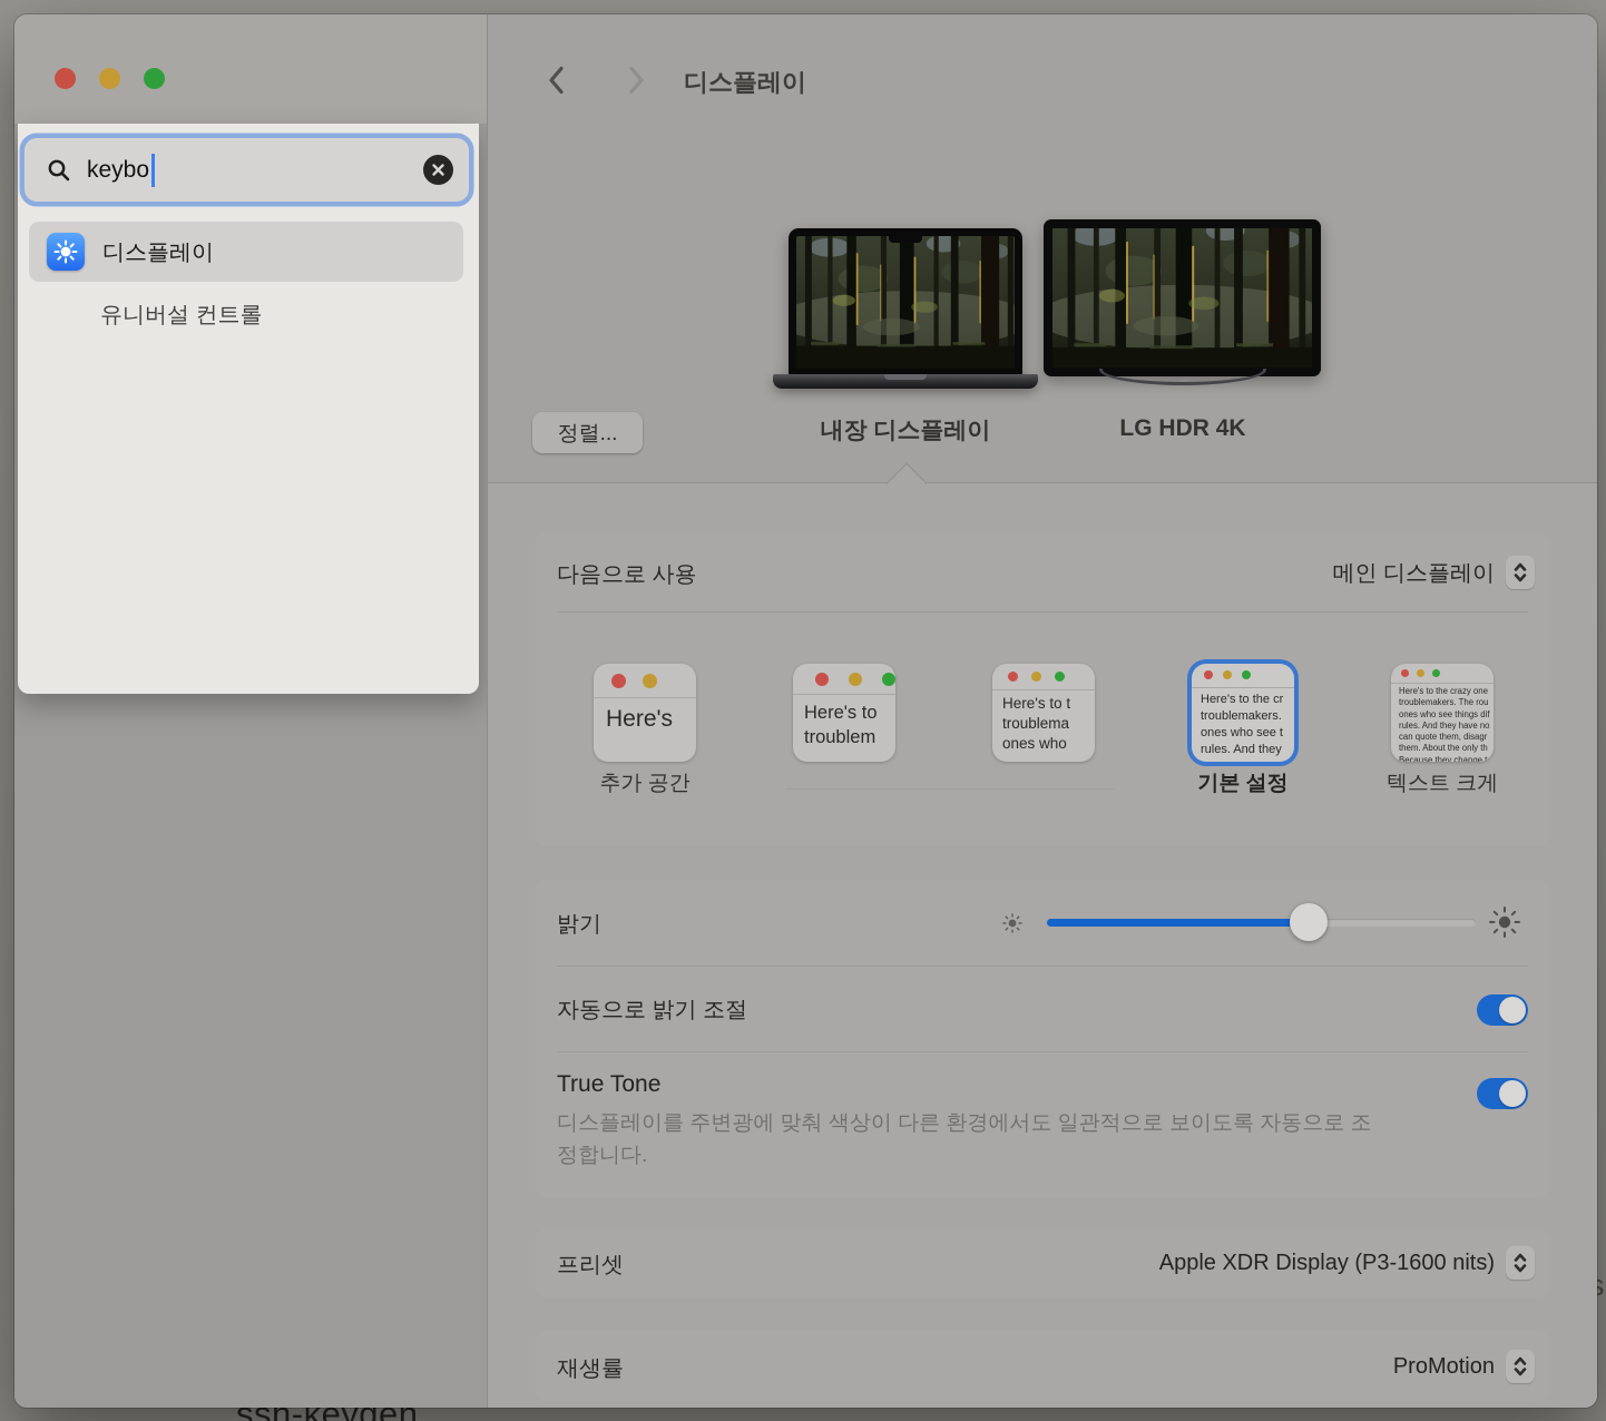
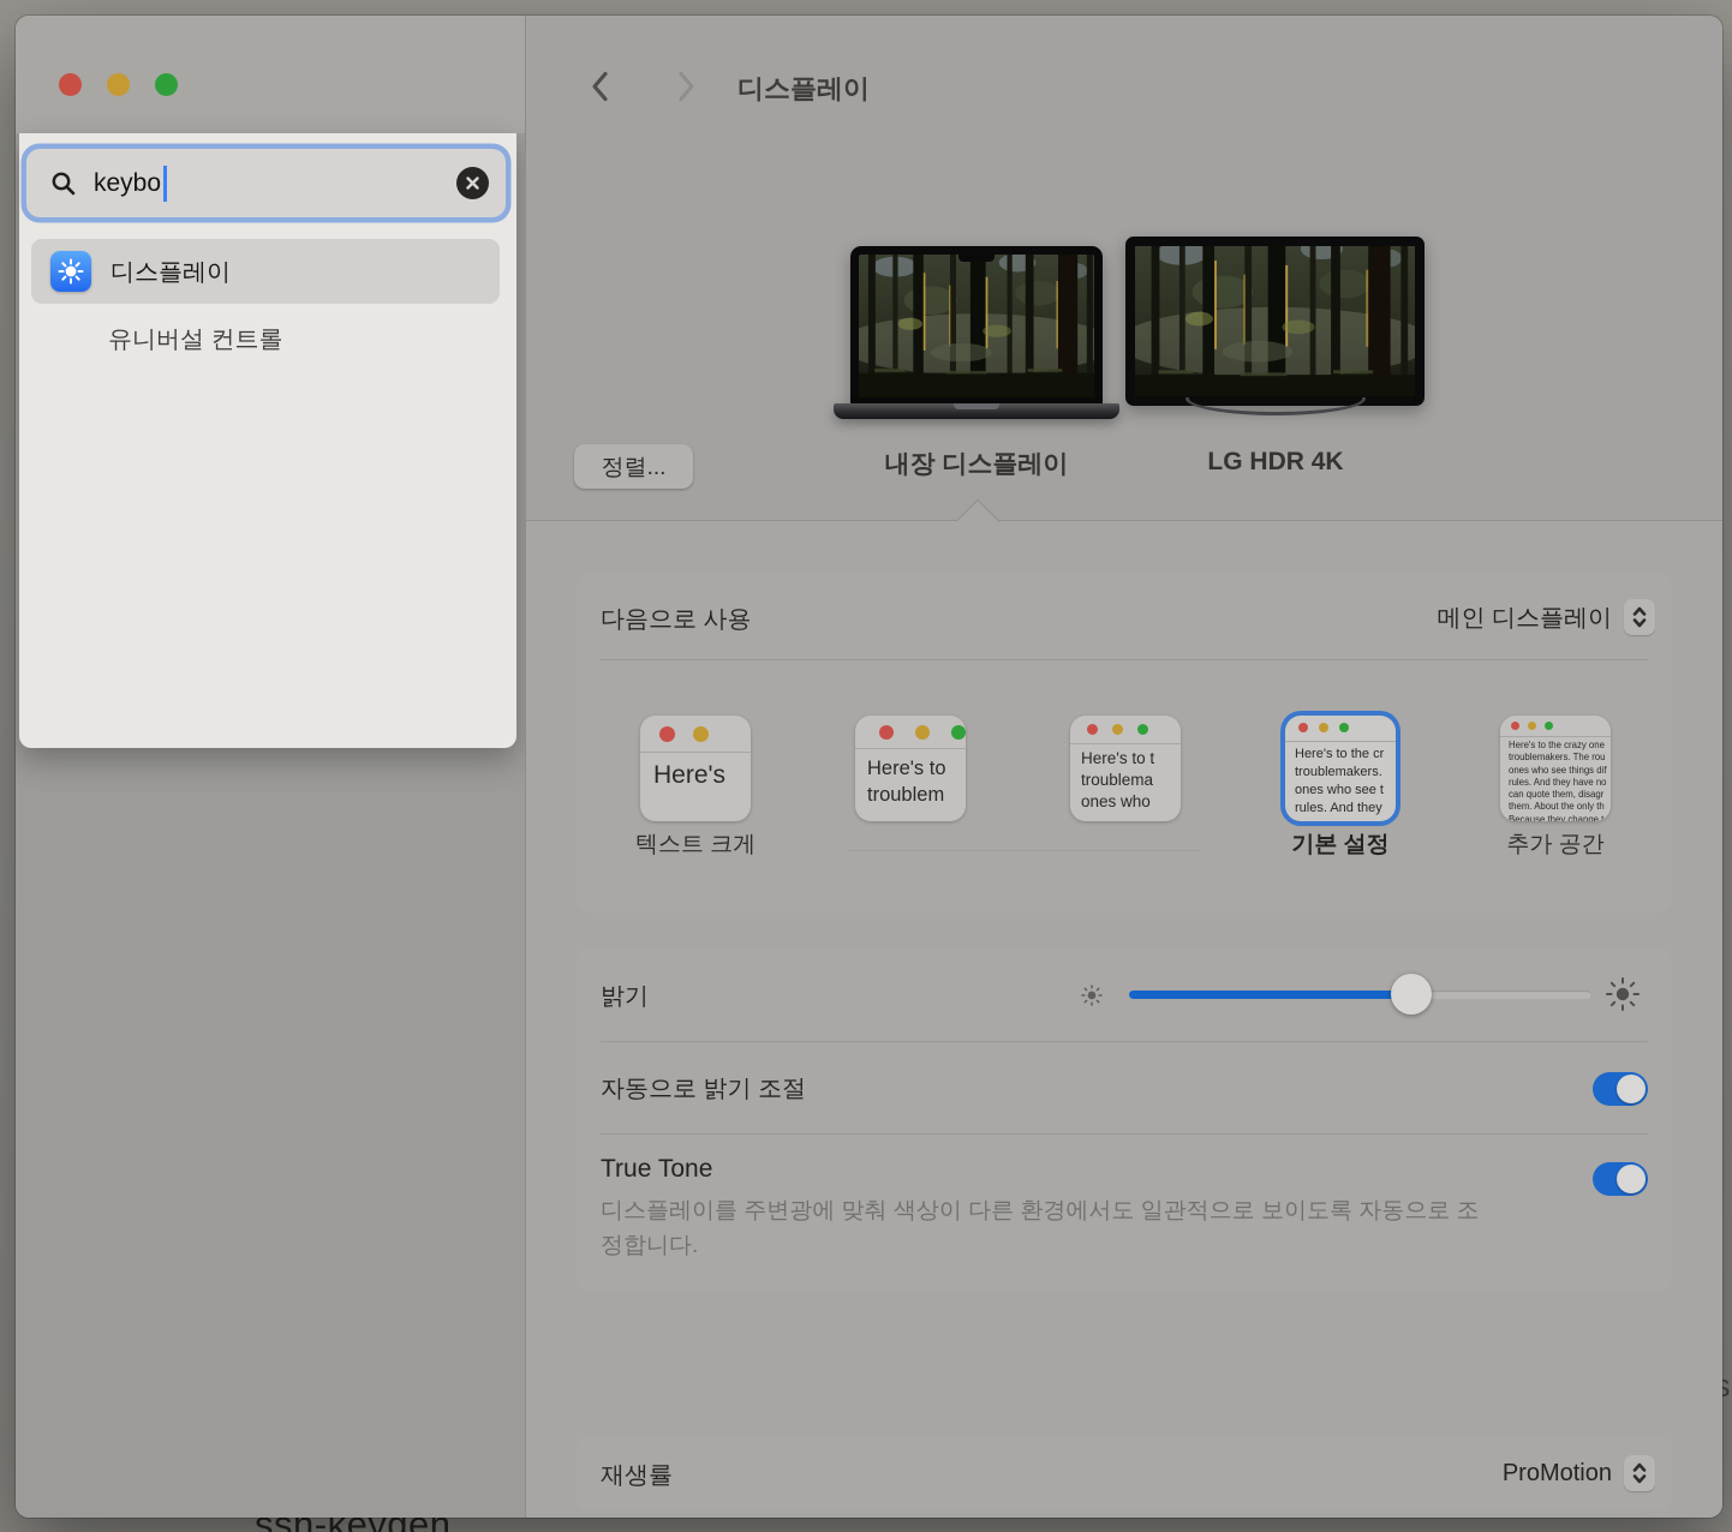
  ssh-keygen
  keybo
  디스플레이
  유니버설 컨트롤
  디스플레이
  내장 디스플레이
  LG HDR 4K
  정렬...
  다음으로 사용
  메인 디스플레이
  Here's
  Here's to
  troublem
  Here's to t
  troublema
  ones who
  Here's to the cr
  troublemakers.
  ones who see t
  rules. And they
  Here's to the crazy one
  troublemakers. The rou
  ones who see things dif
  rules. And they have no
  can quote them, disagr
  them. About the only th
  Because they change t
- 추가 공간
+ 텍스트 크게
  기본 설정
- 텍스트 크게
+ 추가 공간
  밝기
  자동으로 밝기 조절
  True Tone
  디스플레이를 주변광에 맞춰 색상이 다른 환경에서도 일관적으로 보이도록 자동으로 조정합니다.
- 프리셋
- Apple XDR Display (P3-1600 nits)
  재생률
  ProMotion
